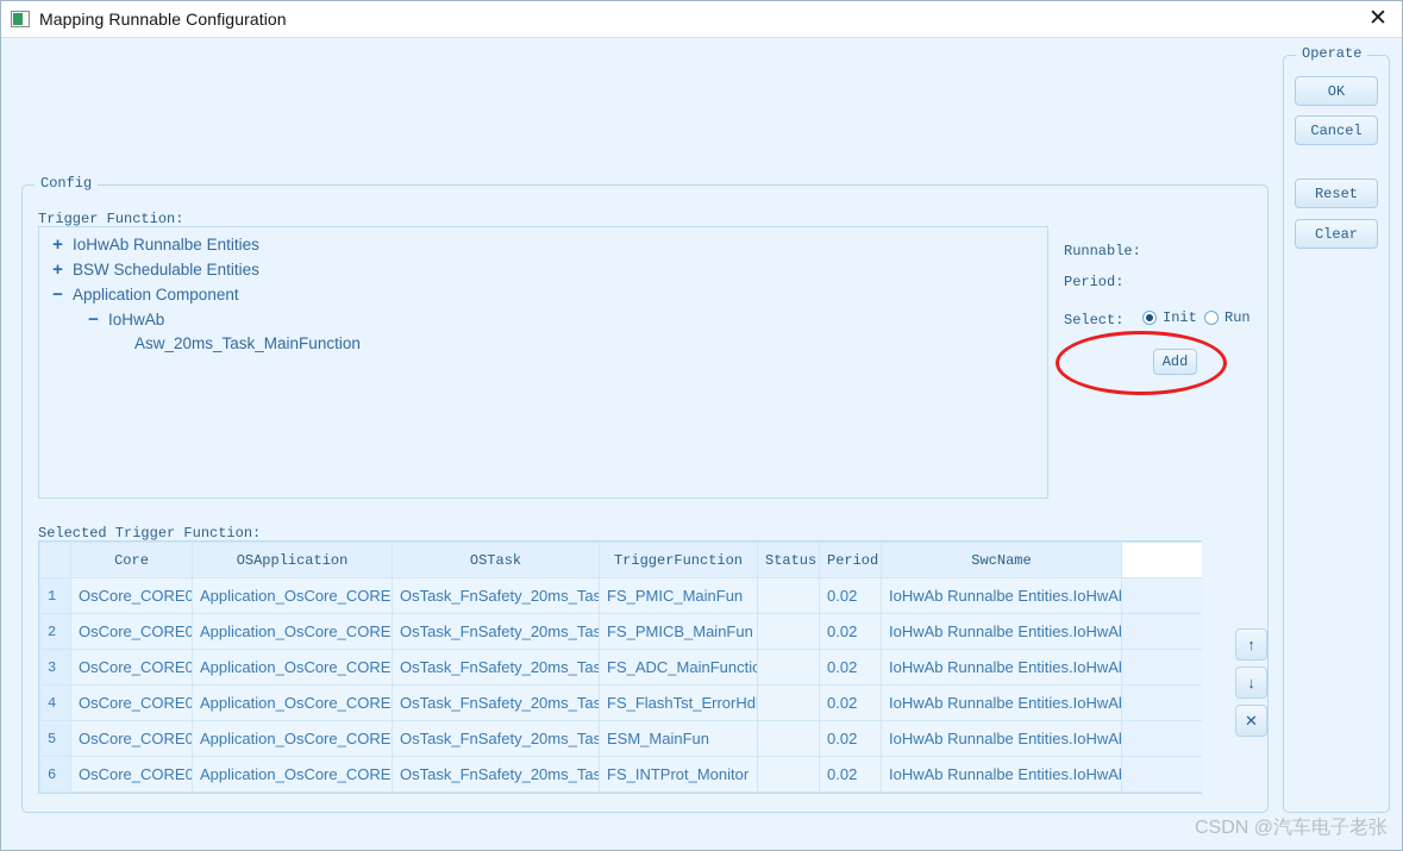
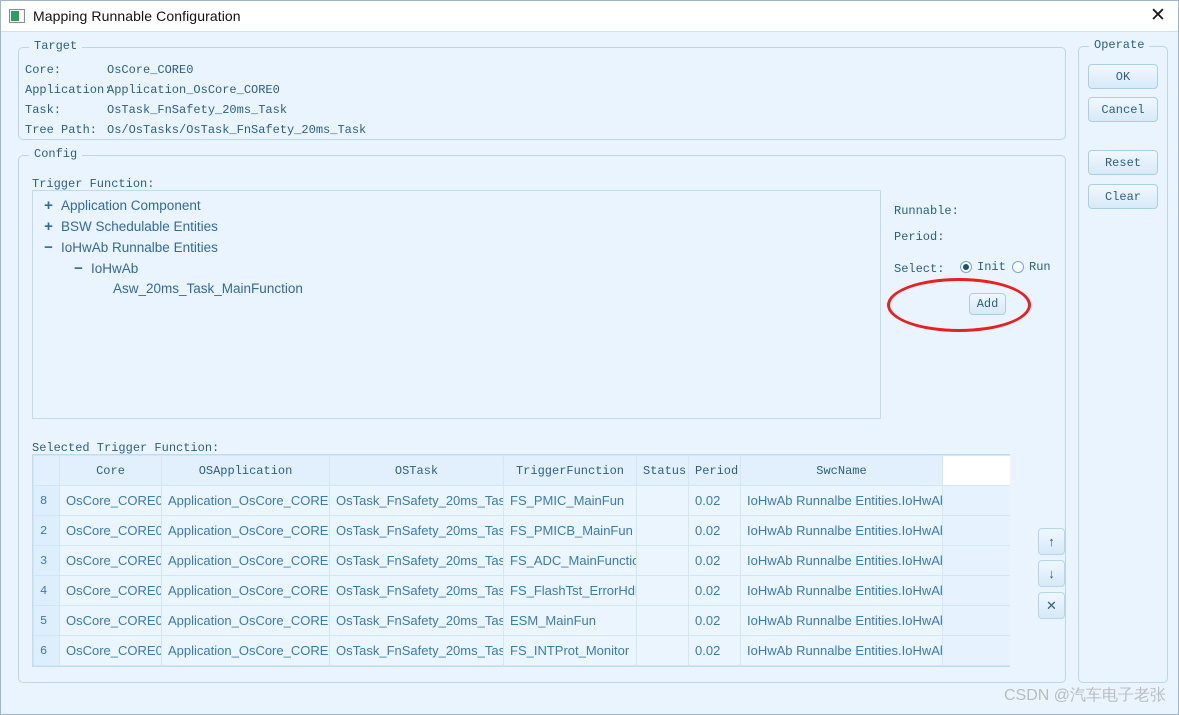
  Mapping Runnable Configuration
  ✕
+ Target
+ Core:
+ OsCore_CORE0
+ Application:
+ Application_OsCore_CORE0
+ Task:
+ OsTask_FnSafety_20ms_Task
+ Tree Path:
+ Os/OsTasks/OsTask_FnSafety_20ms_Task
  Config
  Trigger Function:
  +
- IoHwAb Runnalbe Entities
+ Application Component
  +
  BSW Schedulable Entities
  −
- Application Component
+ IoHwAb Runnalbe Entities
  −
  IoHwAb
  Asw_20ms_Task_MainFunction
  Runnable:
  Period:
  Select:
  Init
  Run
  Add
  Selected Trigger Function:
  	Core	OSApplication	OSTask	TriggerFunction	Status	Period	SwcName
- 1	OsCore_CORE0	Application_OsCore_CORE	OsTask_FnSafety_20ms_Tas	FS_PMIC_MainFun		0.02	IoHwAb Runnalbe Entities.IoHwA
+ 8	OsCore_CORE0	Application_OsCore_CORE	OsTask_FnSafety_20ms_Tas	FS_PMIC_MainFun		0.02	IoHwAb Runnalbe Entities.IoHwA
  2	OsCore_CORE0	Application_OsCore_CORE	OsTask_FnSafety_20ms_Tas	FS_PMICB_MainFun		0.02	IoHwAb Runnalbe Entities.IoHwA
  3	OsCore_CORE0	Application_OsCore_CORE	OsTask_FnSafety_20ms_Tas	FS_ADC_MainFunctio		0.02	IoHwAb Runnalbe Entities.IoHwA
  4	OsCore_CORE0	Application_OsCore_CORE	OsTask_FnSafety_20ms_Tas	FS_FlashTst_ErrorHd		0.02	IoHwAb Runnalbe Entities.IoHwA
  5	OsCore_CORE0	Application_OsCore_CORE	OsTask_FnSafety_20ms_Tas	ESM_MainFun		0.02	IoHwAb Runnalbe Entities.IoHwA
  6	OsCore_CORE0	Application_OsCore_CORE	OsTask_FnSafety_20ms_Tas	FS_INTProt_Monitor		0.02	IoHwAb Runnalbe Entities.IoHwA
  ↑
  ↓
  ✕
  Operate
  OK
  Cancel
  Reset
  Clear
  CSDN @汽车电子老张
